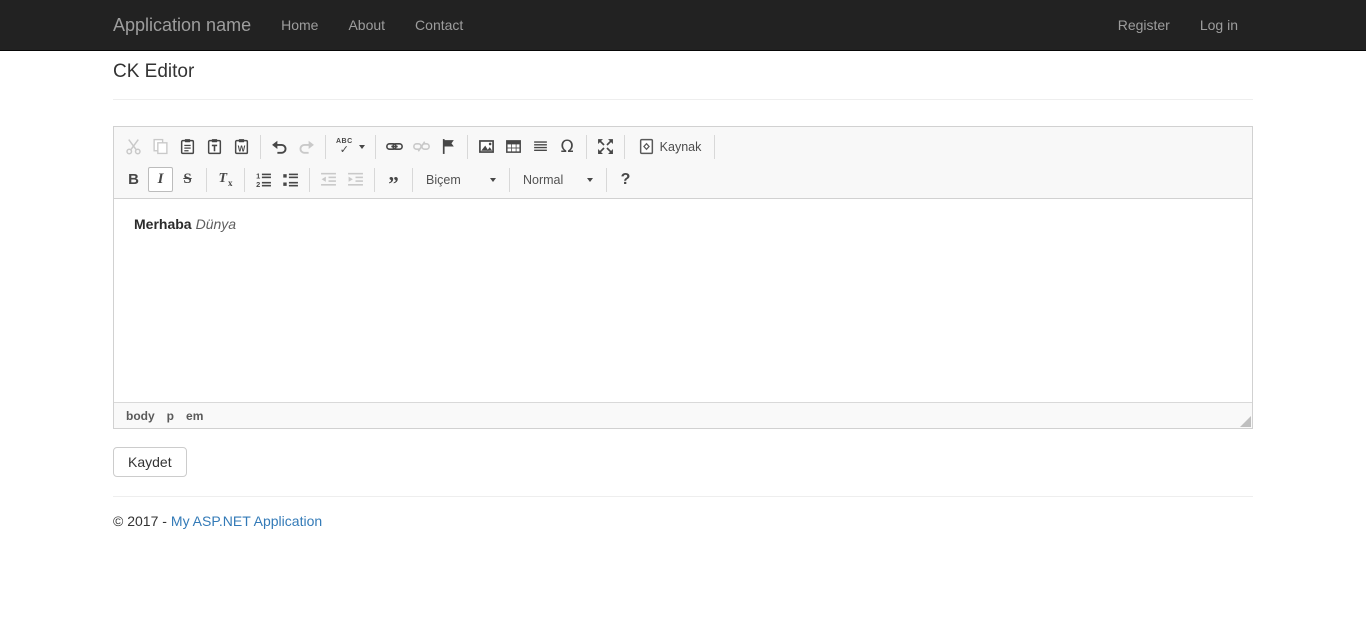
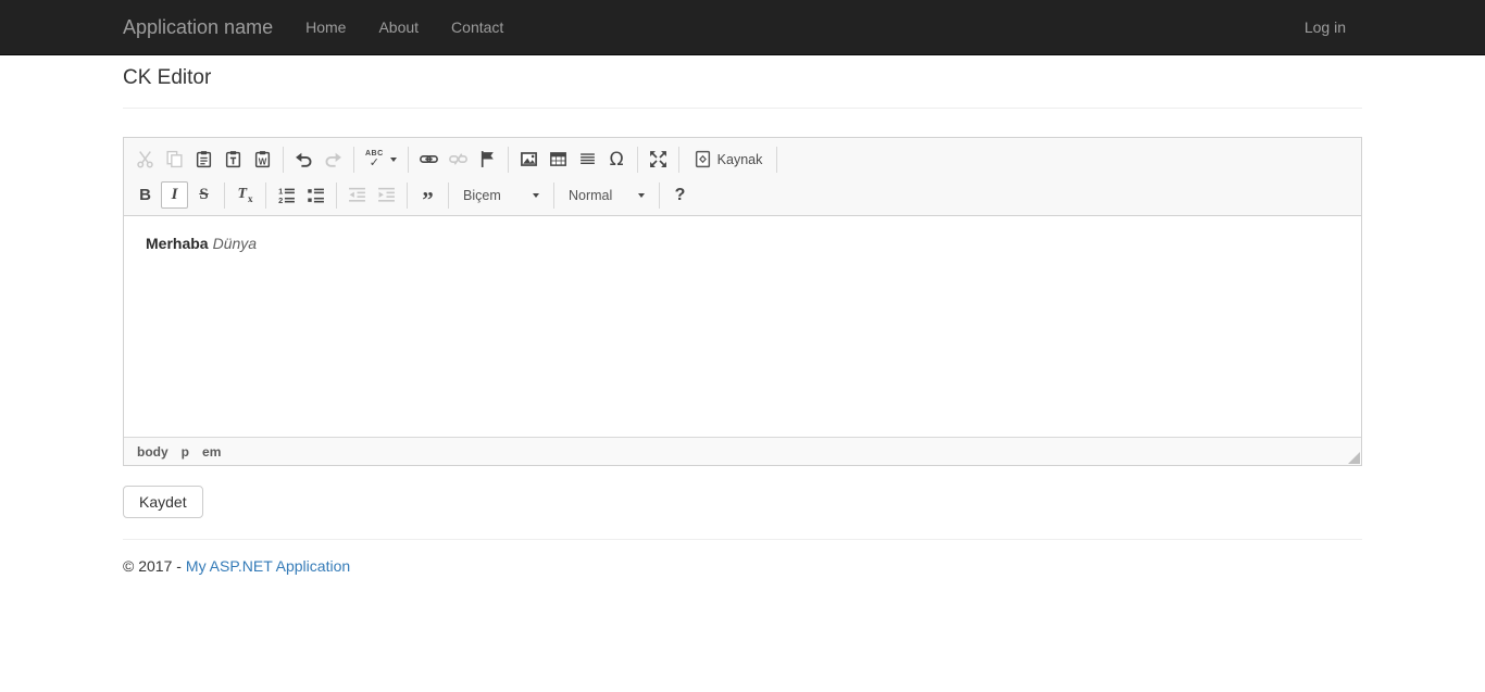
  Application name
  Home
  About
  Contact
- Register
  Log in
  CK Editor
  W
  ✓
  Ω
  Kaynak
  B
  I
  S
  Tx
  1
  2
  ”
  Biçem
  Normal
  ?
  Merhaba Dünya
  body
  p
  em
  Kaydet
  © 2017 - My ASP.NET Application
